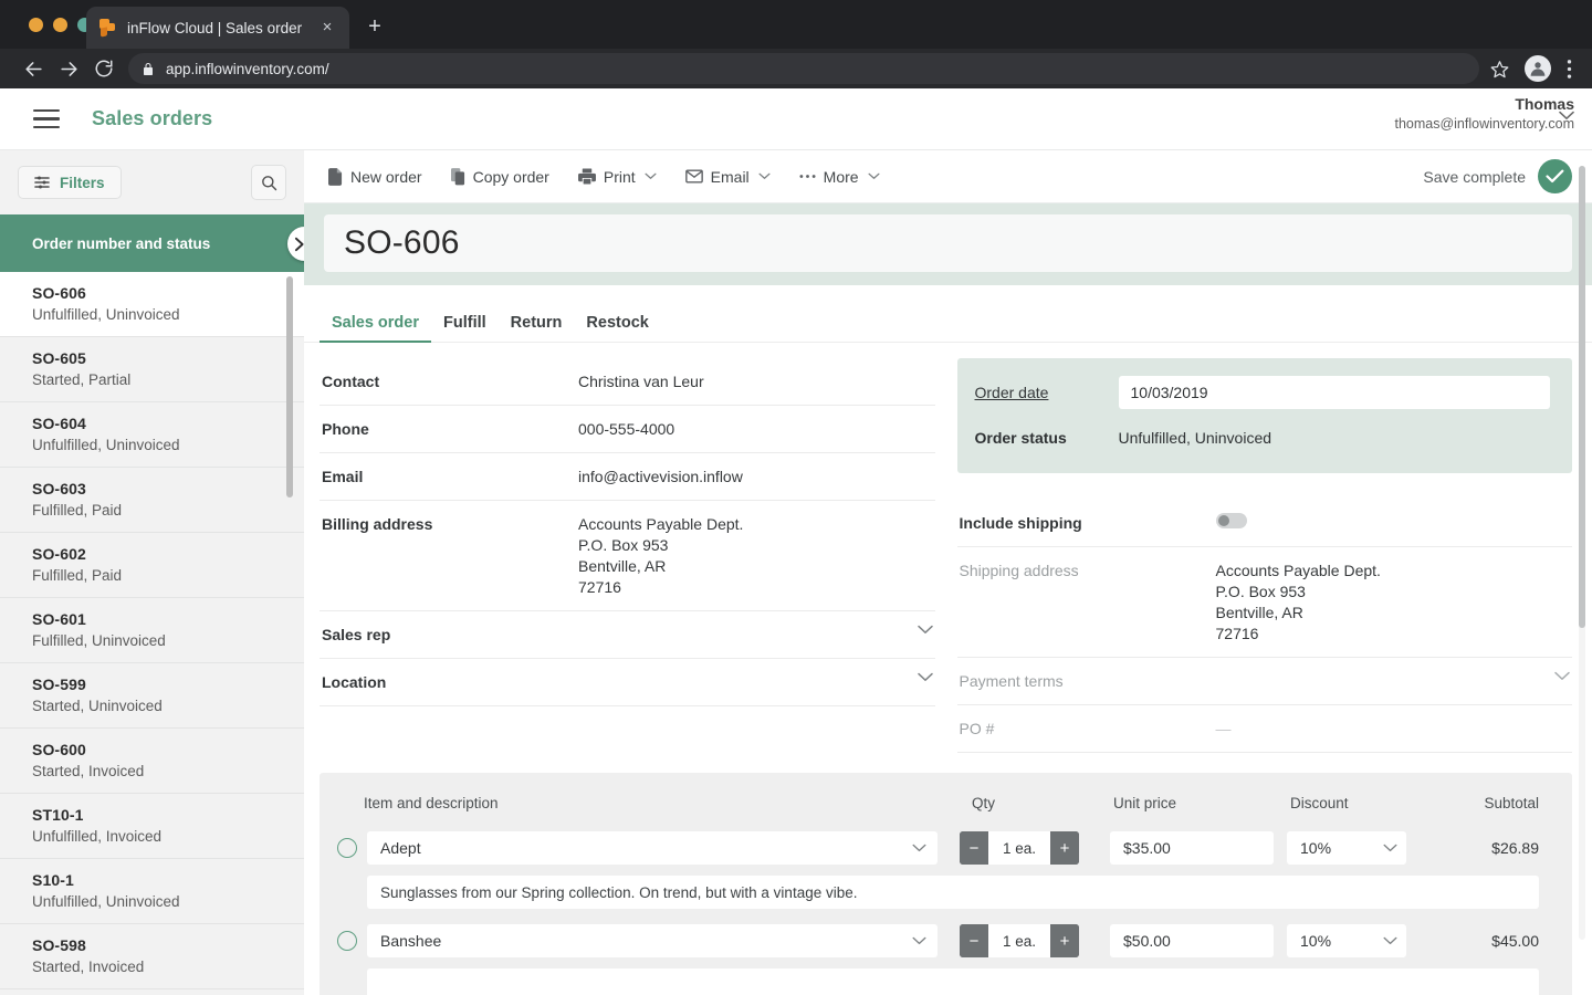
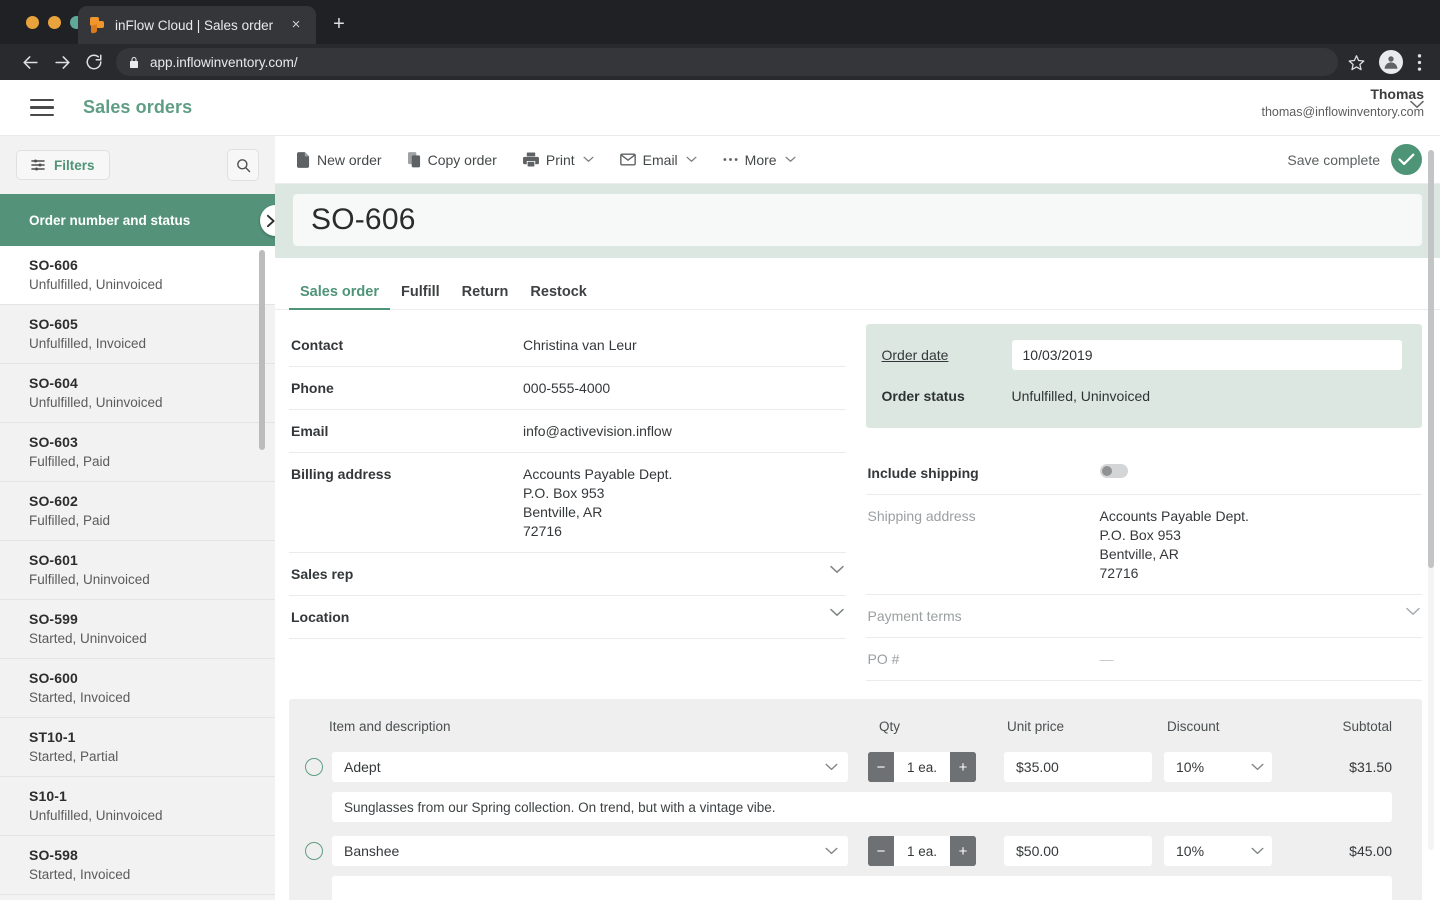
  inFlow Cloud | Sales order
  ×
  +
  app.inflowinventory.com/
  Sales orders
  Thomas
  thomas@inflowinventory.com
  Filters
  Order number and status
  SO-606
  Unfulfilled, Uninvoiced
  SO-605
- Started, Partial
+ Unfulfilled, Invoiced
  SO-604
  Unfulfilled, Uninvoiced
  SO-603
  Fulfilled, Paid
  SO-602
  Fulfilled, Paid
  SO-601
  Fulfilled, Uninvoiced
  SO-599
  Started, Uninvoiced
  SO-600
  Started, Invoiced
  ST10-1
- Unfulfilled, Invoiced
+ Started, Partial
  S10-1
  Unfulfilled, Uninvoiced
  SO-598
  Started, Invoiced
  New order
  Copy order
  Print
  Email
  More
  Save complete
  SO-606
  Sales order
  Fulfill
  Return
  Restock
  Contact
  Christina van Leur
  Phone
  000-555-4000
  Email
  info@activevision.inflow
  Billing address
  Accounts Payable Dept.
  P.O. Box 953
  Bentville, AR
  72716
  Sales rep
  Location
  Order date
  10/03/2019
  Order status
  Unfulfilled, Uninvoiced
  Include shipping
  Shipping address
  Accounts Payable Dept.
  P.O. Box 953
  Bentville, AR
  72716
  Payment terms
  PO #
  —
  Item and description
  Qty
  Unit price
  Discount
  Subtotal
  Adept
  −
  1 ea.
  +
  $35.00
  10%
- $26.89
+ $31.50
  Sunglasses from our Spring collection. On trend, but with a vintage vibe.
  Banshee
  −
  1 ea.
  +
  $50.00
  10%
  $45.00
